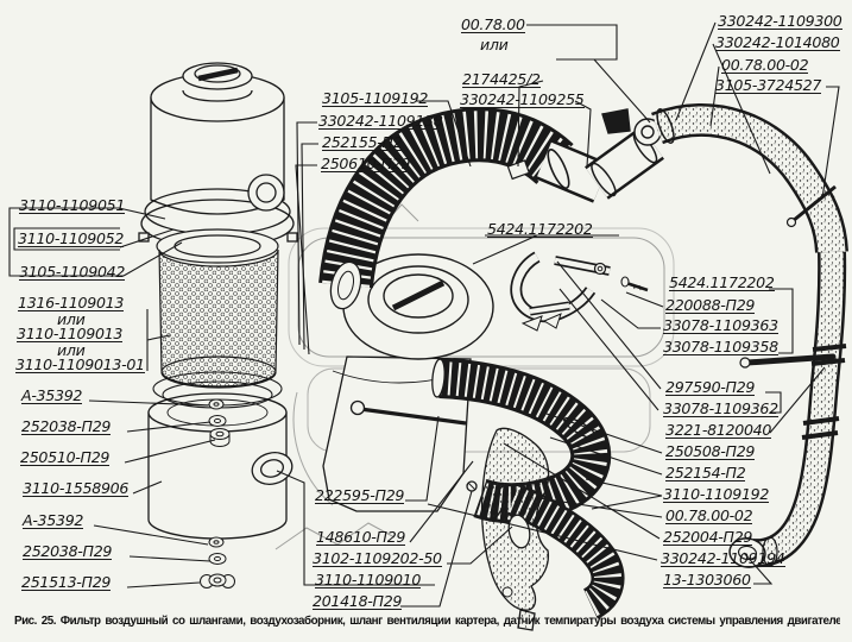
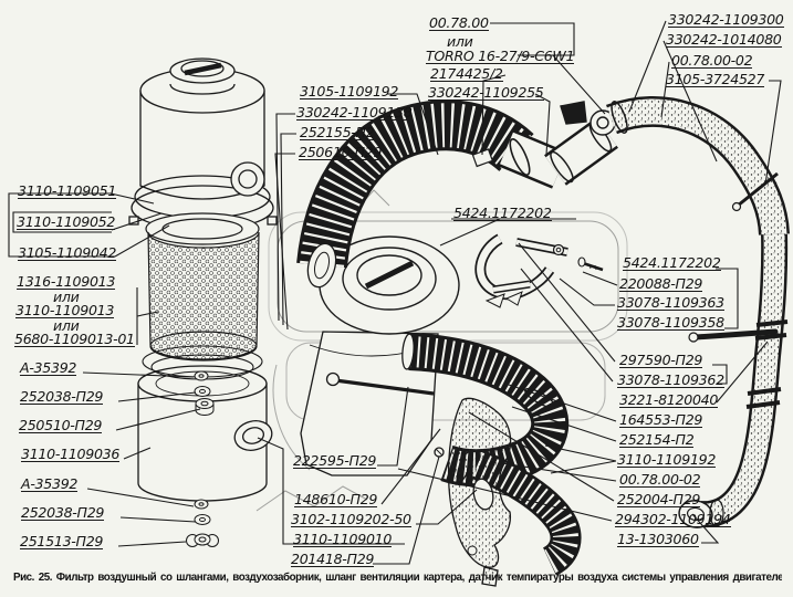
  00.78.00
  или
+ TORRO 16-27/9-C6W1
  2174425/2
  330242-1109255
  3105-1109192
  330242-1109138
  252155-П2
  250610-П29
  330242-1109300
  330242-1014080
  00.78.00-02
  3105-3724527
  3110-1109051
  3110-1109052
  3105-1109042
  1316-1109013
  или
  3110-1109013
  или
- 3110-1109013-01
+ 5680-1109013-01
  А-35392
  252038-П29
  250510-П29
- 3110-1558906
+ 3110-1109036
  А-35392
  252038-П29
  251513-П29
  5424.1172202
  222595-П29
  148610-П29
  3102-1109202-50
  3110-1109010
  201418-П29
  5424.1172202
  220088-П29
  33078-1109363
  33078-1109358
  297590-П29
  33078-1109362
  3221-8120040
- 250508-П29
+ 164553-П29
  252154-П2
  3110-1109192
  00.78.00-02
  252004-П29
- 330242-1109194
+ 294302-1109194
  13-1303060
  Рис. 25. Фильтр воздушный со шлангами, воздухозаборник, шланг вентиляции картера, датчик темпиратуры воздуха системы управления двигателе
